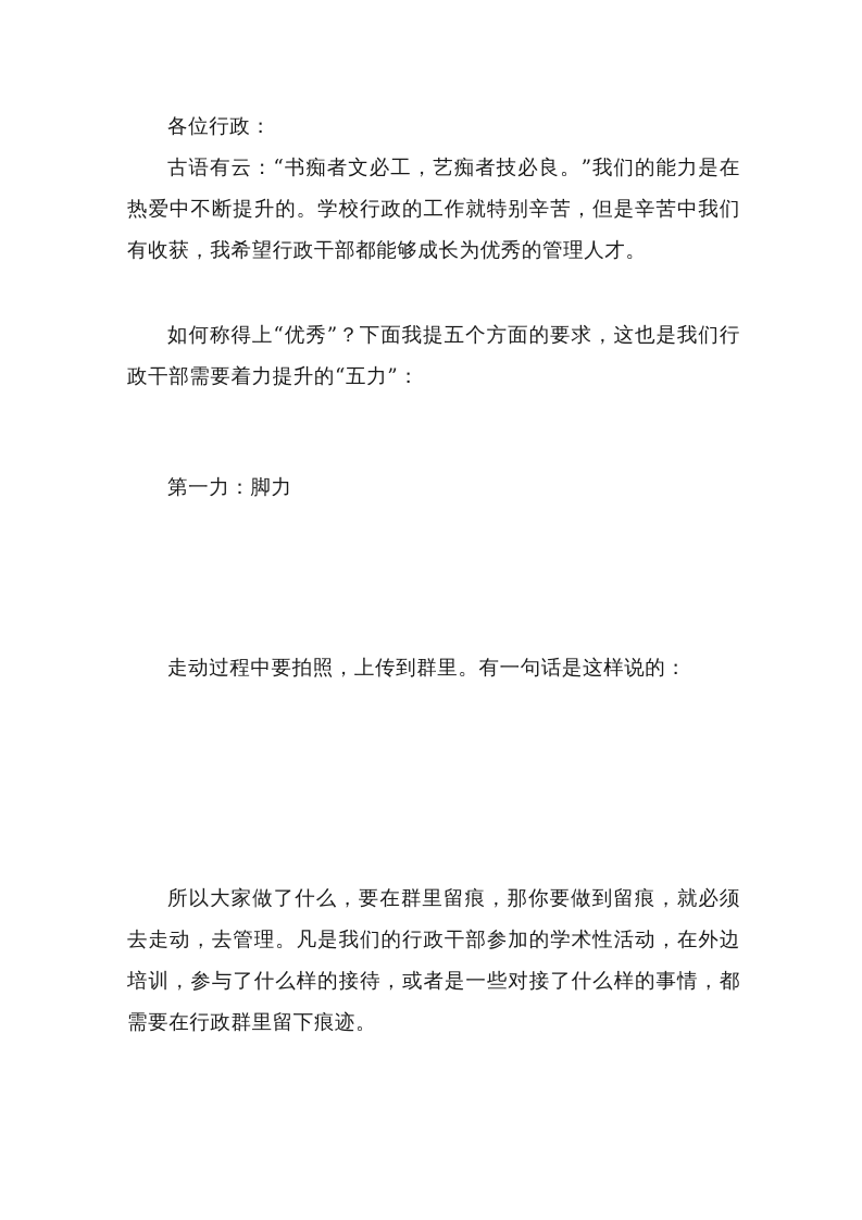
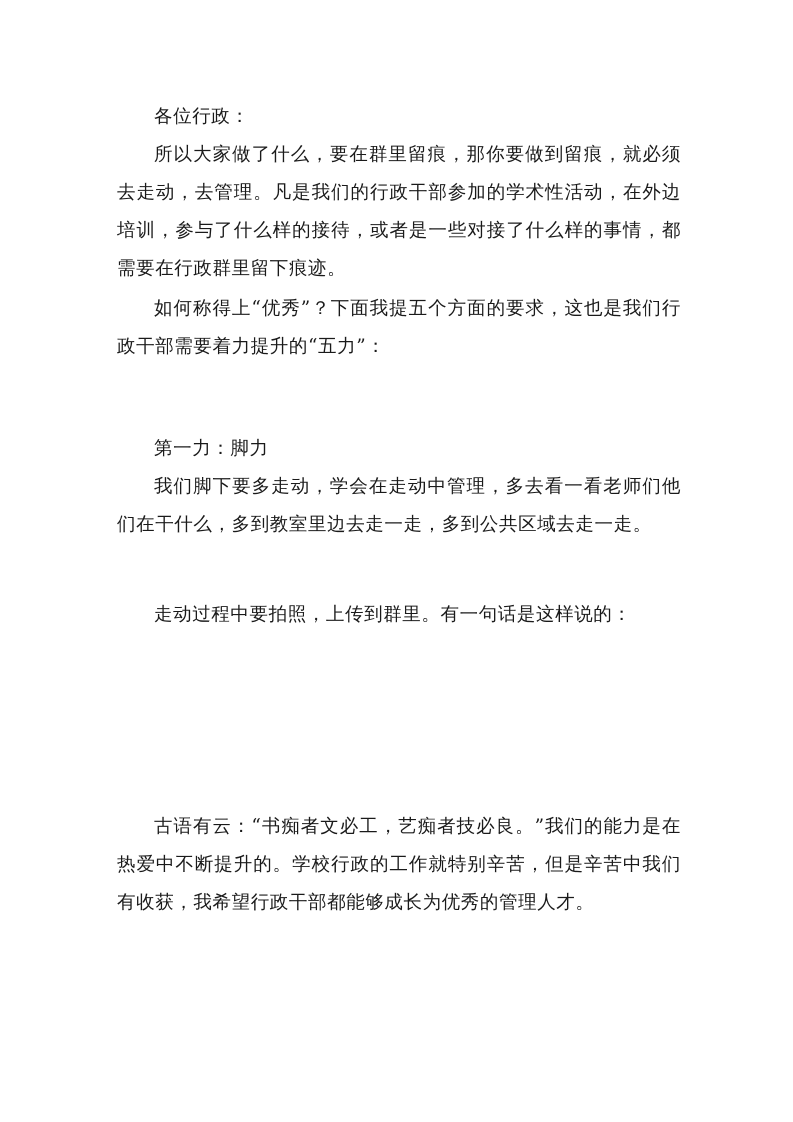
  各位行政：
- 古语有云：“书痴者文必工，艺痴者技必良。”我们的能力是在热爱中不断提升的。学校行政的工作就特别辛苦，但是辛苦中我们有收获，我希望行政干部都能够成长为优秀的管理人才。
+ 所以大家做了什么，要在群里留痕，那你要做到留痕，就必须去走动，去管理。凡是我们的行政干部参加的学术性活动，在外边培训，参与了什么样的接待，或者是一些对接了什么样的事情，都需要在行政群里留下痕迹。
  如何称得上“优秀”？下面我提五个方面的要求，这也是我们行政干部需要着力提升的“五力”：
  第一力：脚力
+ 我们脚下要多走动，学会在走动中管理，多去看一看老师们他们在干什么，多到教室里边去走一走，多到公共区域去走一走。
  走动过程中要拍照，上传到群里。有一句话是这样说的：
- 所以大家做了什么，要在群里留痕，那你要做到留痕，就必须去走动，去管理。凡是我们的行政干部参加的学术性活动，在外边培训，参与了什么样的接待，或者是一些对接了什么样的事情，都需要在行政群里留下痕迹。
+ 古语有云：“书痴者文必工，艺痴者技必良。”我们的能力是在热爱中不断提升的。学校行政的工作就特别辛苦，但是辛苦中我们有收获，我希望行政干部都能够成长为优秀的管理人才。
